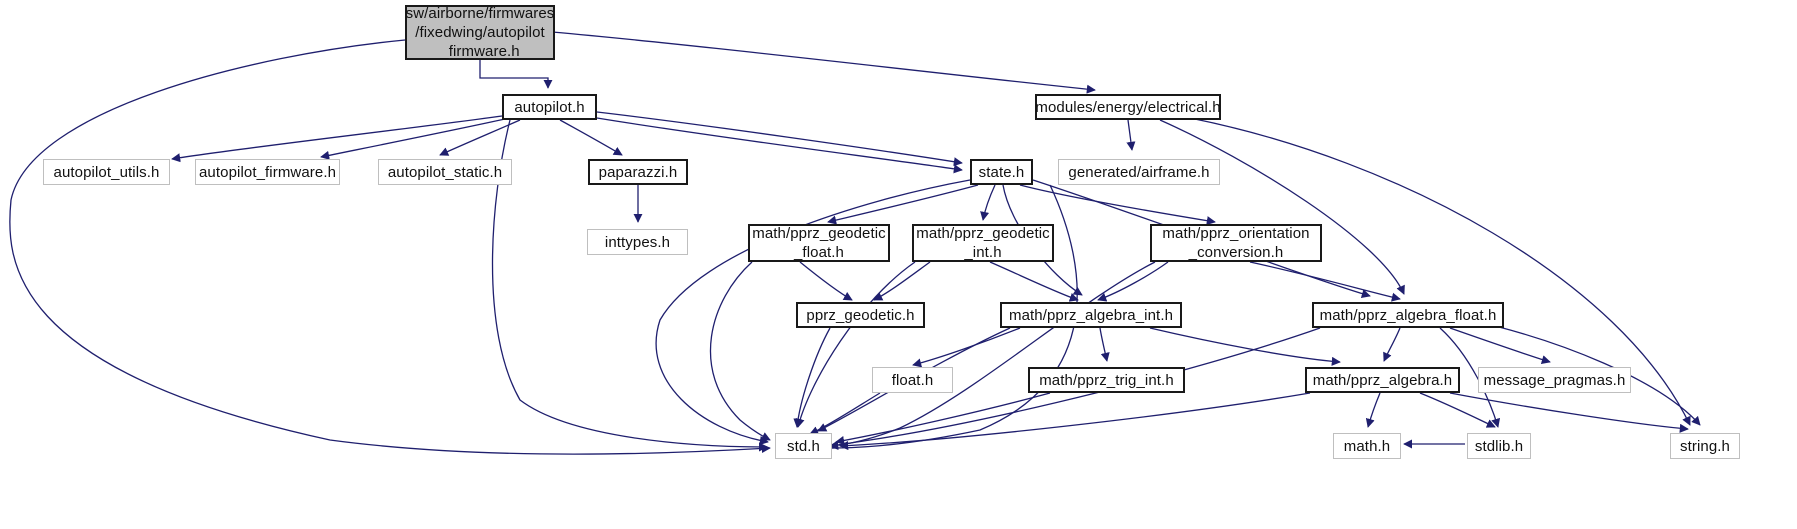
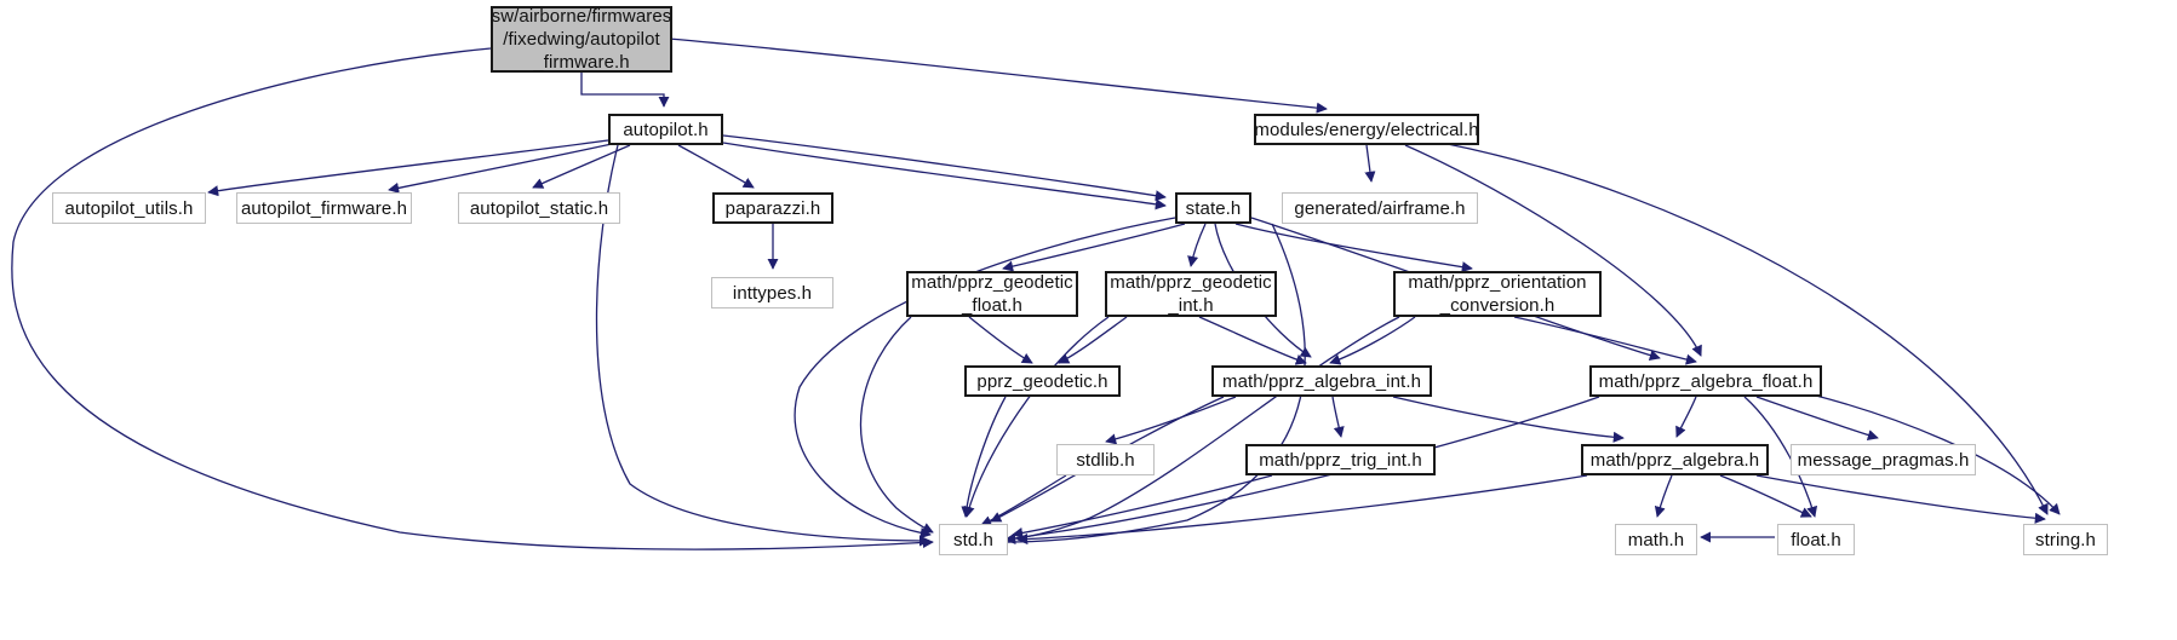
  sw/airborne/firmwares
  /fixedwing/autopilot
  _firmware.h
  autopilot.h
  modules/energy/electrical.h
  autopilot_utils.h
  autopilot_firmware.h
  autopilot_static.h
  paparazzi.h
  state.h
  generated/airframe.h
  inttypes.h
  math/pprz_geodetic
  _float.h
  math/pprz_geodetic
  _int.h
  math/pprz_orientation
  _conversion.h
  pprz_geodetic.h
  math/pprz_algebra_int.h
  math/pprz_algebra_float.h
- float.h
+ stdlib.h
  math/pprz_trig_int.h
  math/pprz_algebra.h
  message_pragmas.h
  std.h
  math.h
- stdlib.h
+ float.h
  string.h
